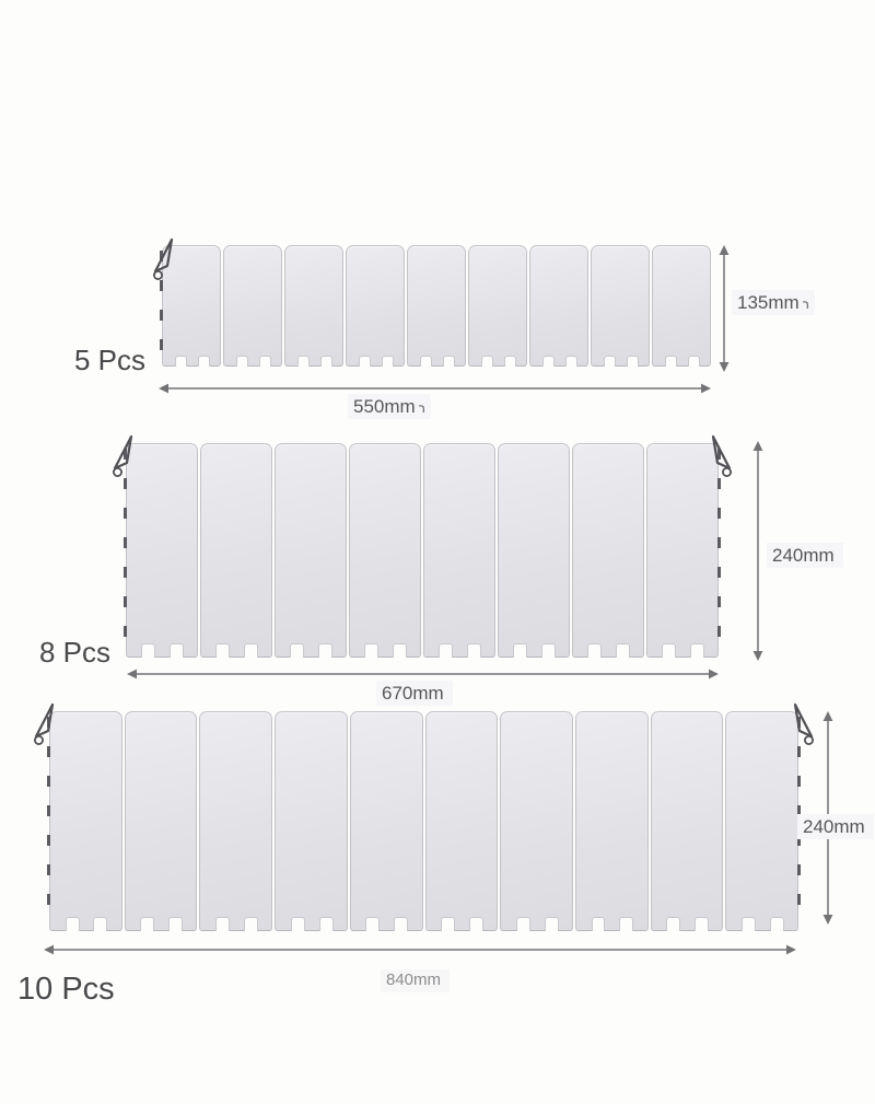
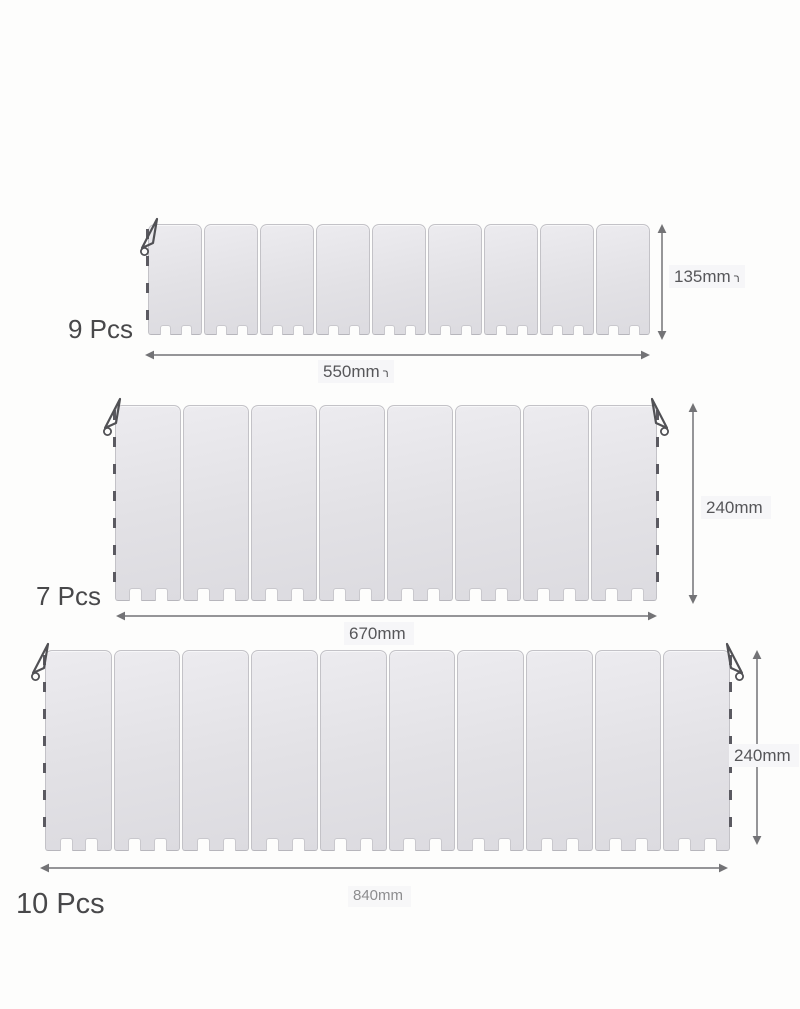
- 5 Pcs
+ 9 Pcs
  135mm ר
  550mm ר
- 8 Pcs
+ 7 Pcs
  240mm
  670mm
  10 Pcs
  240mm
  840mm
